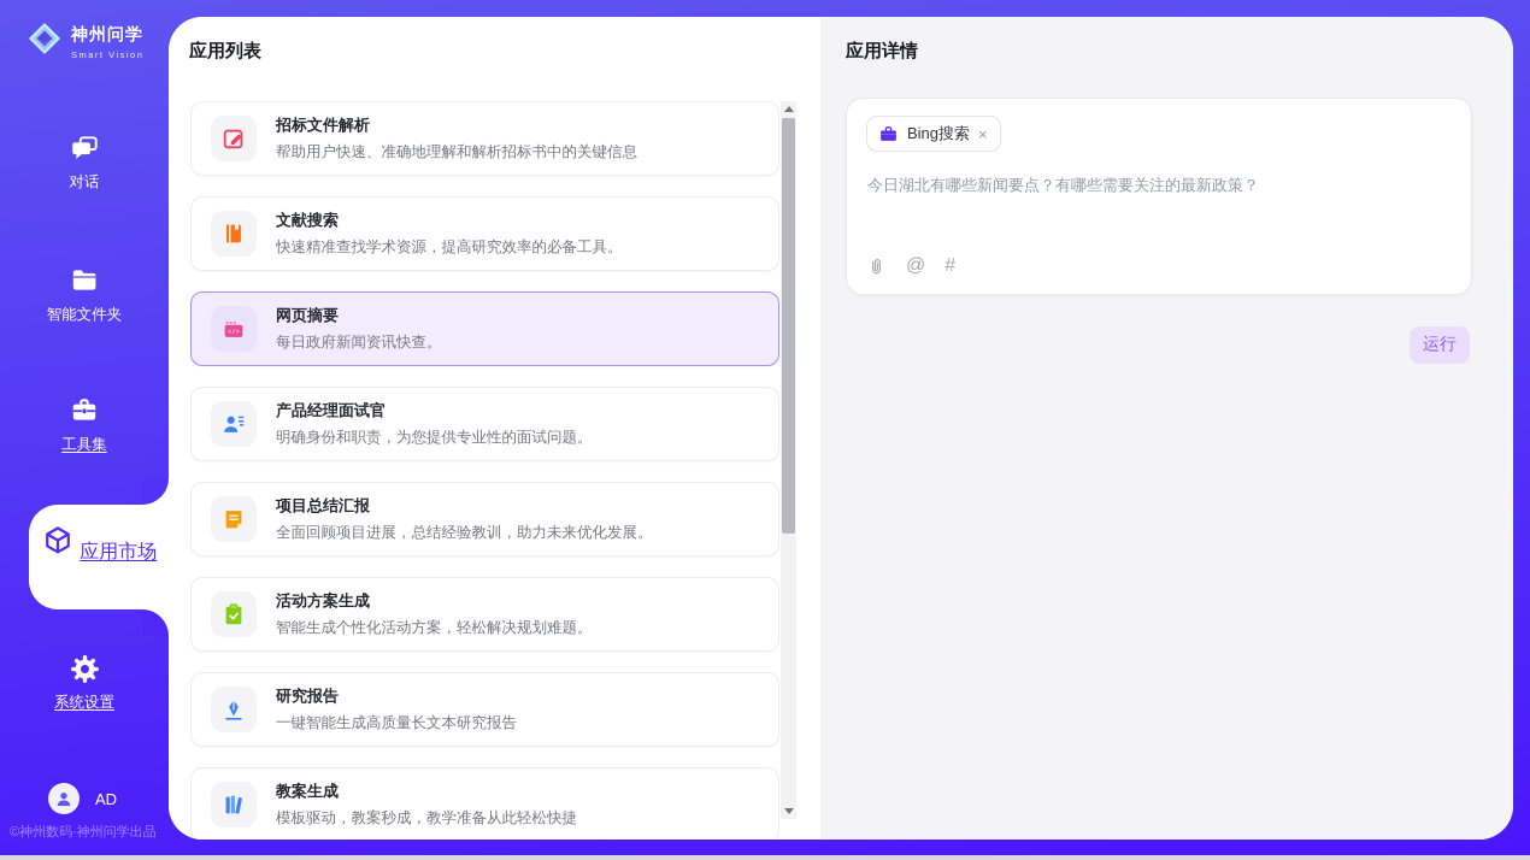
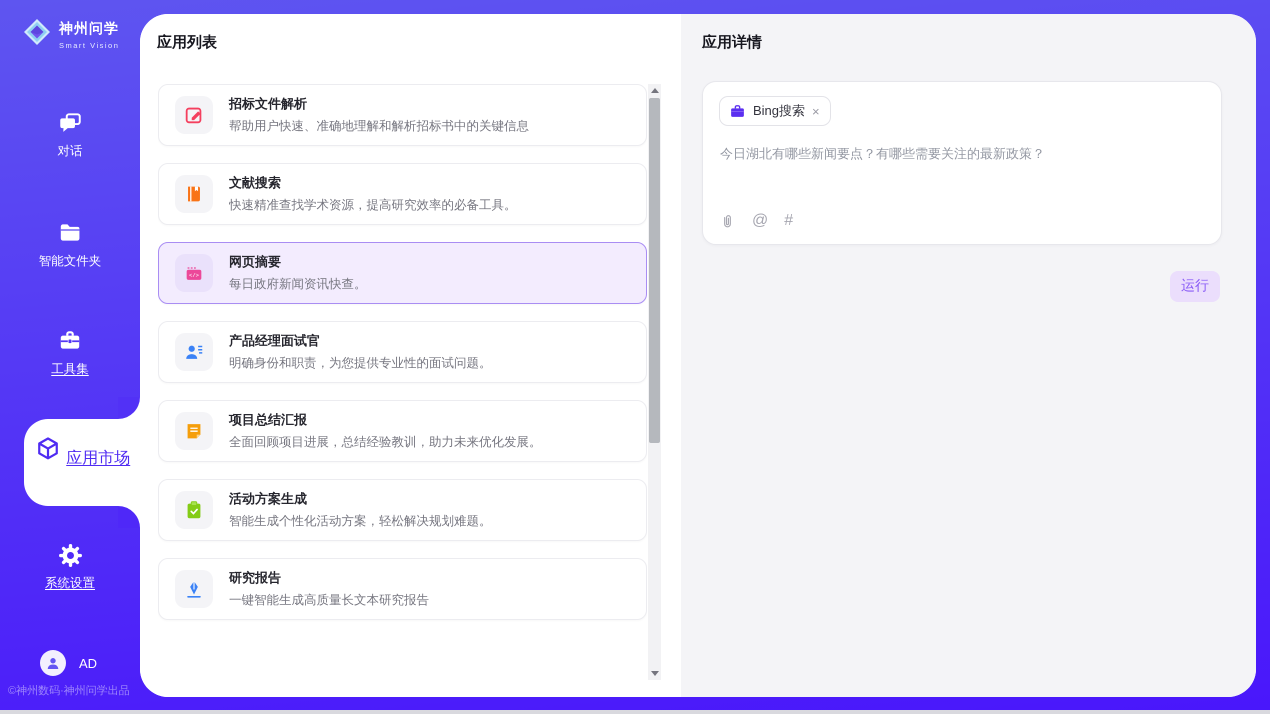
  神州问学
  Smart Vision
  对话
  智能文件夹
  工具集
  应用市场
  系统设置
  AD
  ©神州数码·神州问学出品
  应用列表
  招标文件解析
  帮助用户快速、准确地理解和解析招标书中的关键信息
  文献搜索
  快速精准查找学术资源，提高研究效率的必备工具。
  网页摘要
  每日政府新闻资讯快查。
  产品经理面试官
  明确身份和职责，为您提供专业性的面试问题。
  项目总结汇报
  全面回顾项目进展，总结经验教训，助力未来优化发展。
  活动方案生成
  智能生成个性化活动方案，轻松解决规划难题。
  研究报告
  一键智能生成高质量长文本研究报告
- 教案生成
- 模板驱动，教案秒成，教学准备从此轻松快捷
  应用详情
  Bing搜索
  ×
  今日湖北有哪些新闻要点？有哪些需要关注的最新政策？
  @
  #
  运行
